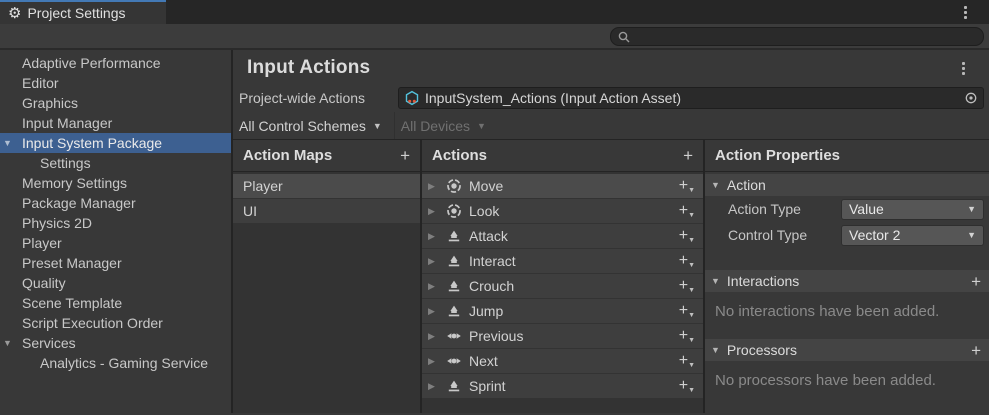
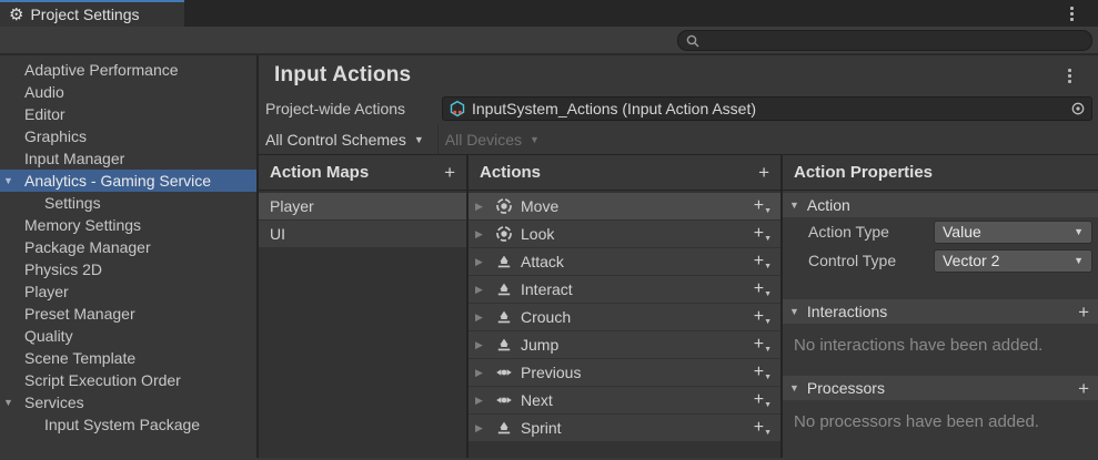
  ⚙
  Project Settings
  Adaptive Performance
+ Audio
  Editor
  Graphics
  Input Manager
  ▼
- Input System Package
+ Analytics - Gaming Service
  Settings
  Memory Settings
  Package Manager
  Physics 2D
  Player
  Preset Manager
  Quality
  Scene Template
  Script Execution Order
  ▼
  Services
- Analytics - Gaming Service
+ Input System Package
  Input Actions
  Project-wide Actions
  InputSystem_Actions (Input Action Asset)
  All Control Schemes
  ▼
  All Devices
  ▼
  Action Maps
  +
  Player
  UI
  Actions
  +
  ▶
  Move
  +
  ▶
  Look
  +
  ▶
  Attack
  +
  ▶
  Interact
  +
  ▶
  Crouch
  +
  ▶
  Jump
  +
  ▶
  Previous
  +
  ▶
  Next
  +
  ▶
  Sprint
  +
  Action Properties
  ▼
  Action
  Action Type
  Value
  ▼
  Control Type
  Vector 2
  ▼
  ▼
  Interactions
  +
  No interactions have been added.
  ▼
  Processors
  +
  No processors have been added.
